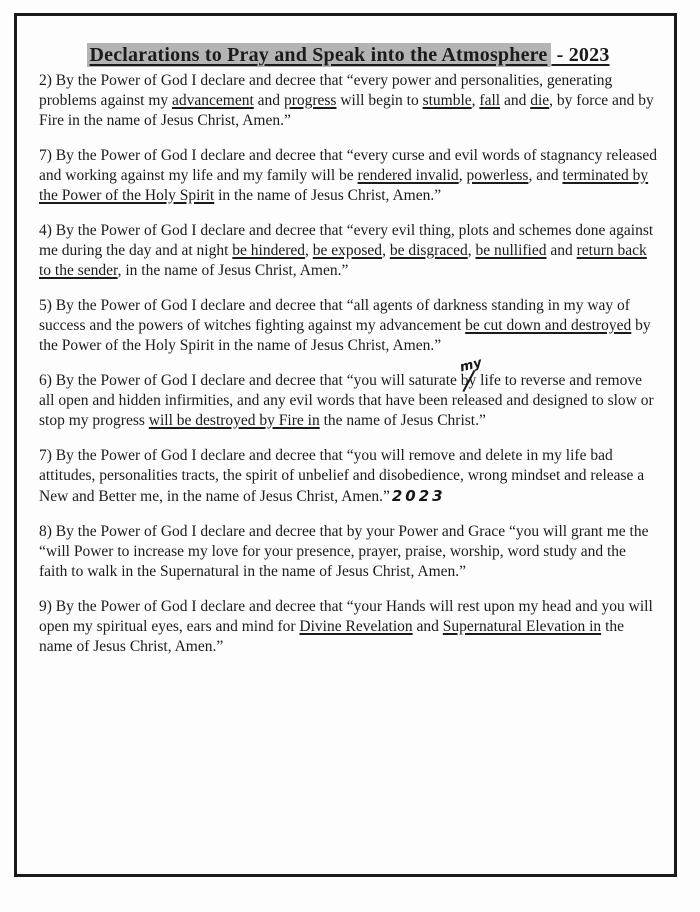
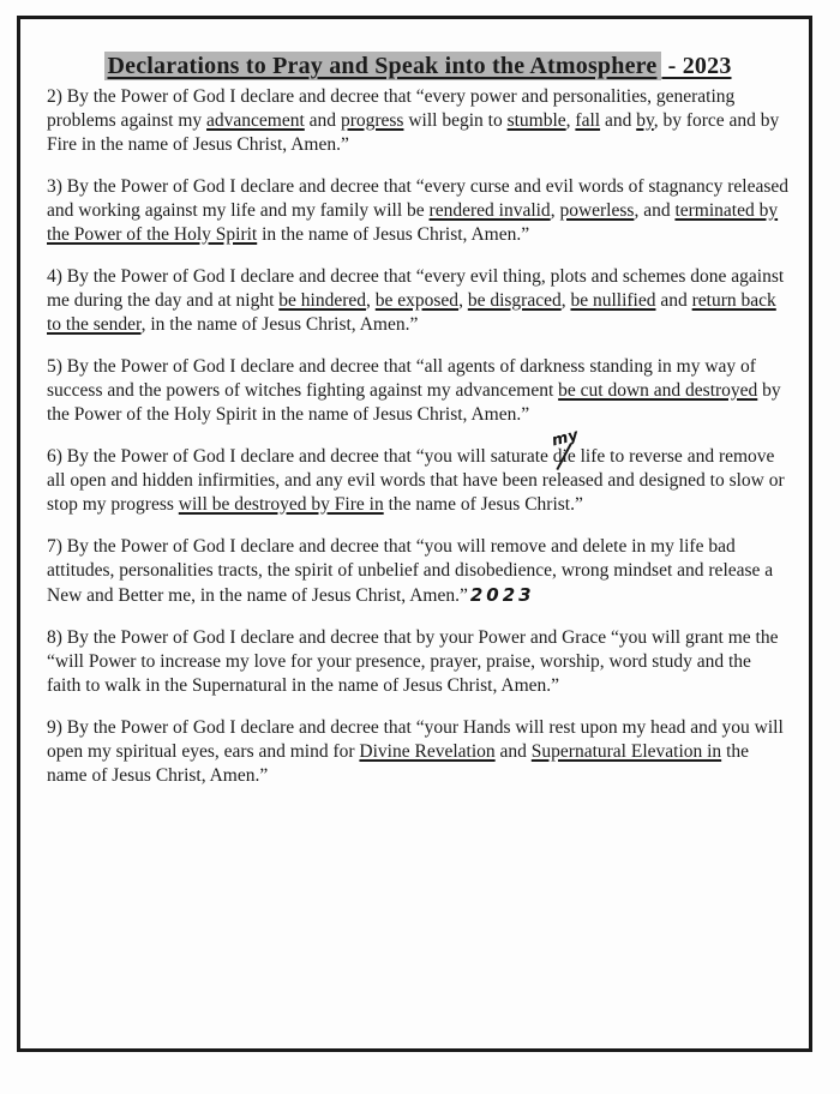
  Declarations to Pray and Speak into the Atmosphere - 2023
- 2) By the Power of God I declare and decree that “every power and personalities, generating problems against my advancement and progress will begin to stumble, fall and die, by force and by Fire in the name of Jesus Christ, Amen.”
+ 2) By the Power of God I declare and decree that “every power and personalities, generating problems against my advancement and progress will begin to stumble, fall and by, by force and by Fire in the name of Jesus Christ, Amen.”
- 7) By the Power of God I declare and decree that “every curse and evil words of stagnancy released and working against my life and my family will be rendered invalid, powerless, and terminated by the Power of the Holy Spirit in the name of Jesus Christ, Amen.”
+ 3) By the Power of God I declare and decree that “every curse and evil words of stagnancy released and working against my life and my family will be rendered invalid, powerless, and terminated by the Power of the Holy Spirit in the name of Jesus Christ, Amen.”
  4) By the Power of God I declare and decree that “every evil thing, plots and schemes done against me during the day and at night be hindered, be exposed, be disgraced, be nullified and return back to the sender, in the name of Jesus Christ, Amen.”
  5) By the Power of God I declare and decree that “all agents of darkness standing in my way of success and the powers of witches fighting against my advancement be cut down and destroyed by the Power of the Holy Spirit in the name of Jesus Christ, Amen.”
- 6) By the Power of God I declare and decree that “you will saturate by
+ 6) By the Power of God I declare and decree that “you will saturate die
  life to reverse and remove all open and hidden infirmities, and any evil words that have been released and designed to slow or stop my progress will be destroyed by Fire in the name of Jesus Christ.”
  7) By the Power of God I declare and decree that “you will remove and delete in my life bad attitudes, personalities tracts, the spirit of unbelief and disobedience, wrong mindset and release a New and Better me, in the name of Jesus Christ, Amen.”2023
  8) By the Power of God I declare and decree that by your Power and Grace “you will grant me the “will Power to increase my love for your presence, prayer, praise, worship, word study and the faith to walk in the Supernatural in the name of Jesus Christ, Amen.”
  9) By the Power of God I declare and decree that “your Hands will rest upon my head and you will open my spiritual eyes, ears and mind for Divine Revelation and Supernatural Elevation in the name of Jesus Christ, Amen.”
